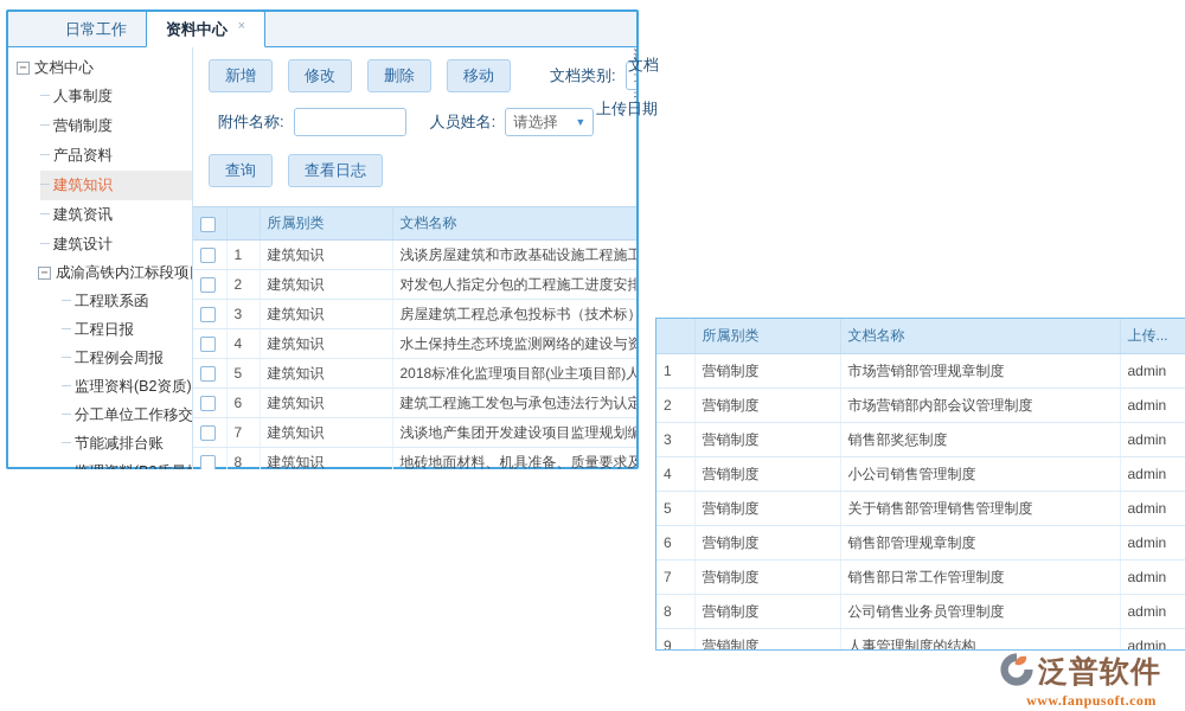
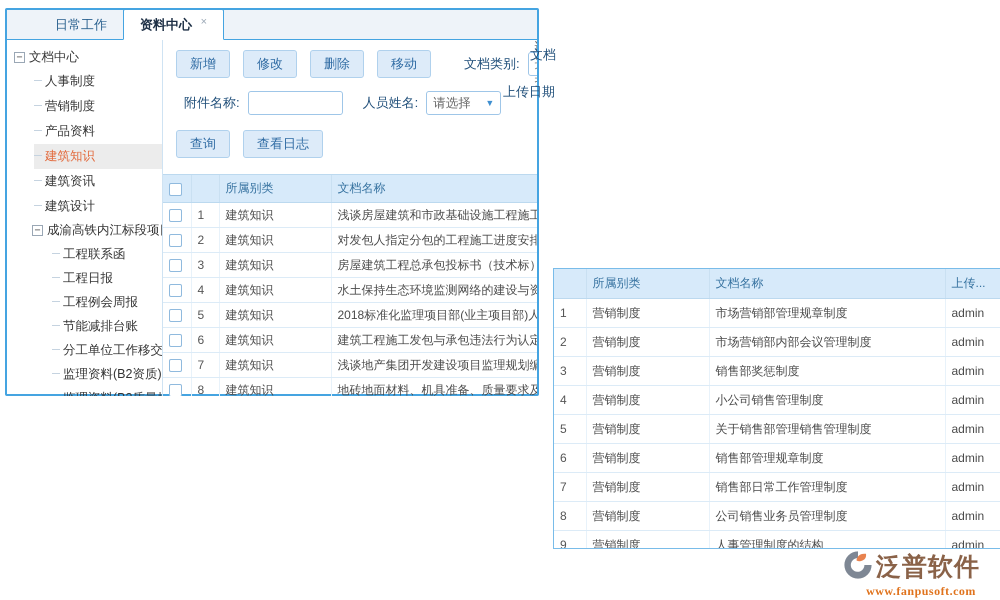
  日常工作
  资料中心 ×
  − 文档中心
  人事制度
  营销制度
  产品资料
  建筑知识
  建筑资讯
  建筑设计
  − 成渝高铁内江标段项
  工程联系函
  工程日报
  工程例会周报
- 监理资料(B2资质)
+ 节能减排台账
  分工单位工作移交
- 节能减排台账
+ 监理资料(B2资质)
  新增
  修改
  删除
  移动
  文档类别:
  附件名称:
  人员姓名:
  请选择
  ▼
  查询
  查看日志
  		所属别类	文档名称
  	1	建筑知识	浅谈房屋建筑和市政基础设施工程施工
  	2	建筑知识	对发包人指定分包的工程施工进度安排
  	3	建筑知识	房屋建筑工程总承包投标书（技术标）
  	4	建筑知识	水土保持生态环境监测网络的建设与资
  	5	建筑知识	2018标准化监理项目部(业主项目部)人
  	6	建筑知识	建筑工程施工发包与承包违法行为认定
  	7	建筑知识	浅谈地产集团开发建设项目监理规划编
  	8	建筑知识	地砖地面材料、机具准备、质量要求及
  文档
  上传日期
  	所属别类	文档名称	上传...
  1	营销制度	市场营销部管理规章制度	admin
  2	营销制度	市场营销部内部会议管理制度	admin
  3	营销制度	销售部奖惩制度	admin
  4	营销制度	小公司销售管理制度	admin
  5	营销制度	关于销售部管理销售管理制度	admin
  6	营销制度	销售部管理规章制度	admin
  7	营销制度	销售部日常工作管理制度	admin
  8	营销制度	公司销售业务员管理制度	admin
  9	营销制度	人事管理制度的结构	admin
  泛普软件
  www.fanpusoft.com
